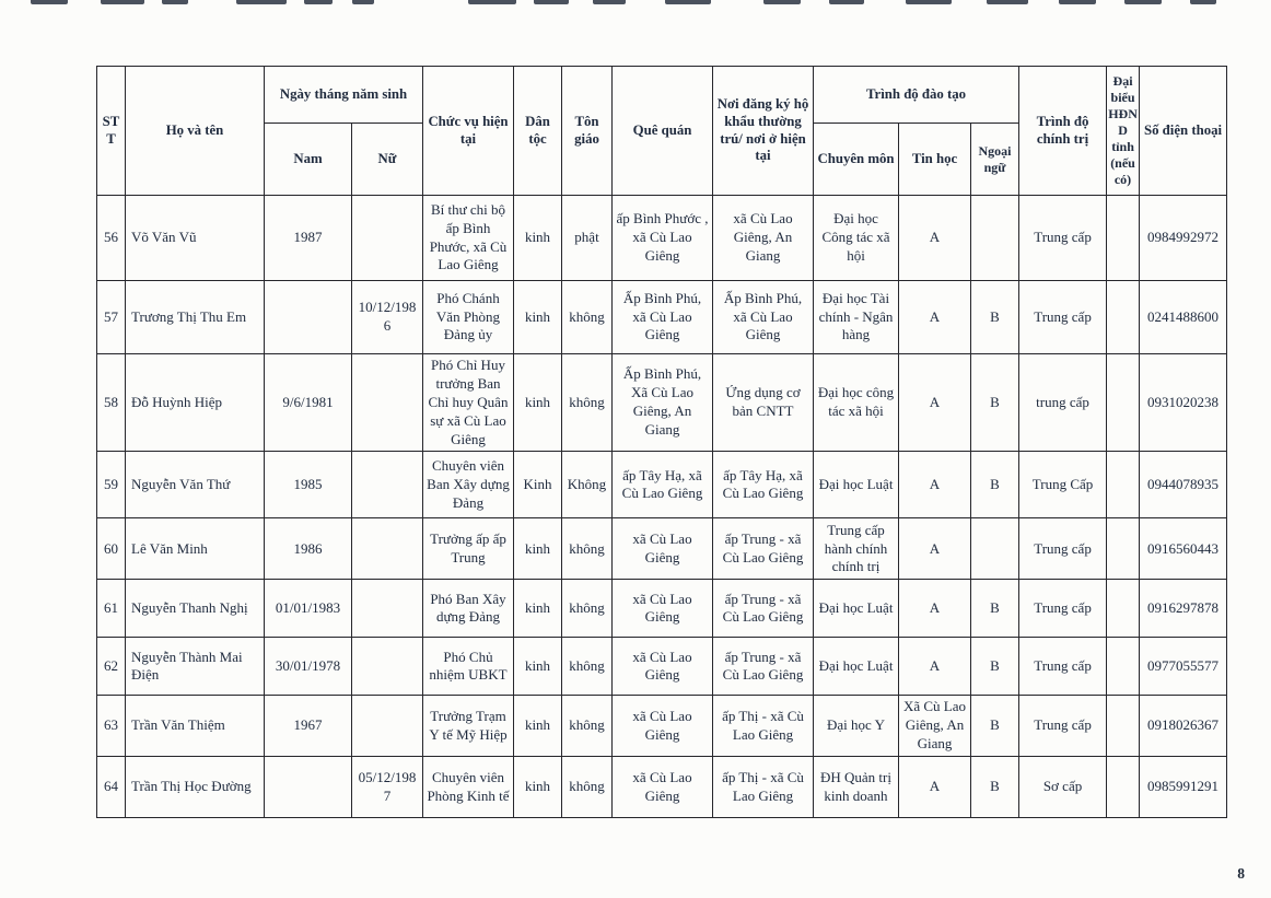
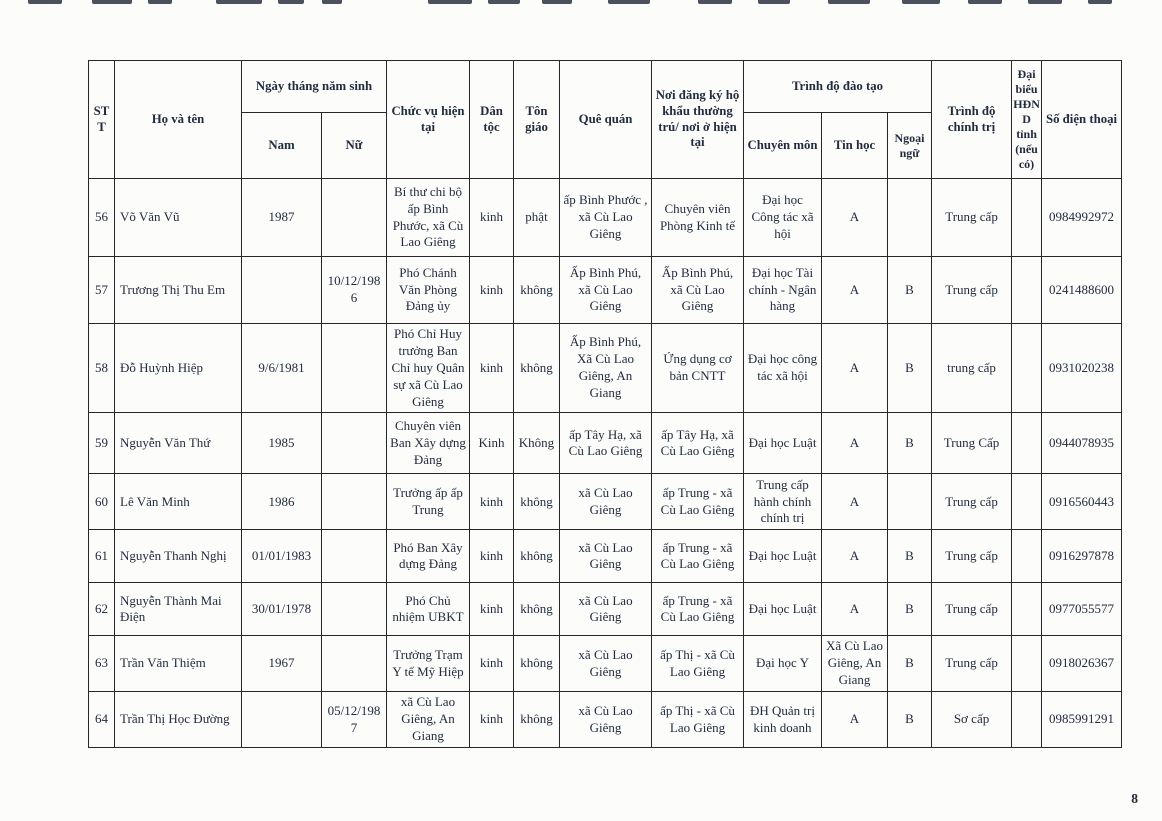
  STT	Họ và tên	Ngày tháng năm sinh	Chức vụ hiện tại	Dân tộc	Tôn giáo	Quê quán	Nơi đăng ký hộ khẩu thường trú/ nơi ở hiện tại	Trình độ đào tạo	Trình độ chính trị	Đại biểu HĐND tỉnh (nếu có)	Số điện thoại
  Nam	Nữ	Chuyên môn	Tin học	Ngoại ngữ
- 56	Võ Văn Vũ	1987		Bí thư chi bộ ấp Bình Phước, xã Cù Lao Giêng	kinh	phật	ấp Bình Phước , xã Cù Lao Giêng	xã Cù Lao Giêng, An Giang	Đại học Công tác xã hội	A		Trung cấp		0984992972
+ 56	Võ Văn Vũ	1987		Bí thư chi bộ ấp Bình Phước, xã Cù Lao Giêng	kinh	phật	ấp Bình Phước , xã Cù Lao Giêng	Chuyên viên Phòng Kinh tế	Đại học Công tác xã hội	A		Trung cấp		0984992972
  57	Trương Thị Thu Em		10/12/1986	Phó Chánh Văn Phòng Đảng ủy	kinh	không	Ấp Bình Phú, xã Cù Lao Giêng	Ấp Bình Phú, xã Cù Lao Giêng	Đại học Tài chính - Ngân hàng	A	B	Trung cấp		0241488600
  58	Đỗ Huỳnh Hiệp	9/6/1981		Phó Chỉ Huy trưởng Ban Chỉ huy Quân sự xã Cù Lao Giêng	kinh	không	Ấp Bình Phú, Xã Cù Lao Giêng, An Giang	Ứng dụng cơ bản CNTT	Đại học công tác xã hội	A	B	trung cấp		0931020238
  59	Nguyễn Văn Thứ	1985		Chuyên viên Ban Xây dựng Đảng	Kinh	Không	ấp Tây Hạ, xã Cù Lao Giêng	ấp Tây Hạ, xã Cù Lao Giêng	Đại học Luật	A	B	Trung Cấp		0944078935
  60	Lê Văn Minh	1986		Trưởng ấp ấp Trung	kinh	không	xã Cù Lao Giêng	ấp Trung - xã Cù Lao Giêng	Trung cấp hành chính chính trị	A		Trung cấp		0916560443
  61	Nguyễn Thanh Nghị	01/01/1983		Phó Ban Xây dựng Đảng	kinh	không	xã Cù Lao Giêng	ấp Trung - xã Cù Lao Giêng	Đại học Luật	A	B	Trung cấp		0916297878
  62	Nguyễn Thành Mai Điện	30/01/1978		Phó Chủ nhiệm UBKT	kinh	không	xã Cù Lao Giêng	ấp Trung - xã Cù Lao Giêng	Đại học Luật	A	B	Trung cấp		0977055577
  63	Trần Văn Thiệm	1967		Trưởng Trạm Y tế Mỹ Hiệp	kinh	không	xã Cù Lao Giêng	ấp Thị - xã Cù Lao Giêng	Đại học Y	Xã Cù Lao Giêng, An Giang	B	Trung cấp		0918026367
- 64	Trần Thị Học Đường		05/12/1987	Chuyên viên Phòng Kinh tế	kinh	không	xã Cù Lao Giêng	ấp Thị - xã Cù Lao Giêng	ĐH Quản trị kinh doanh	A	B	Sơ cấp		0985991291
+ 64	Trần Thị Học Đường		05/12/1987	xã Cù Lao Giêng, An Giang	kinh	không	xã Cù Lao Giêng	ấp Thị - xã Cù Lao Giêng	ĐH Quản trị kinh doanh	A	B	Sơ cấp		0985991291
  8
